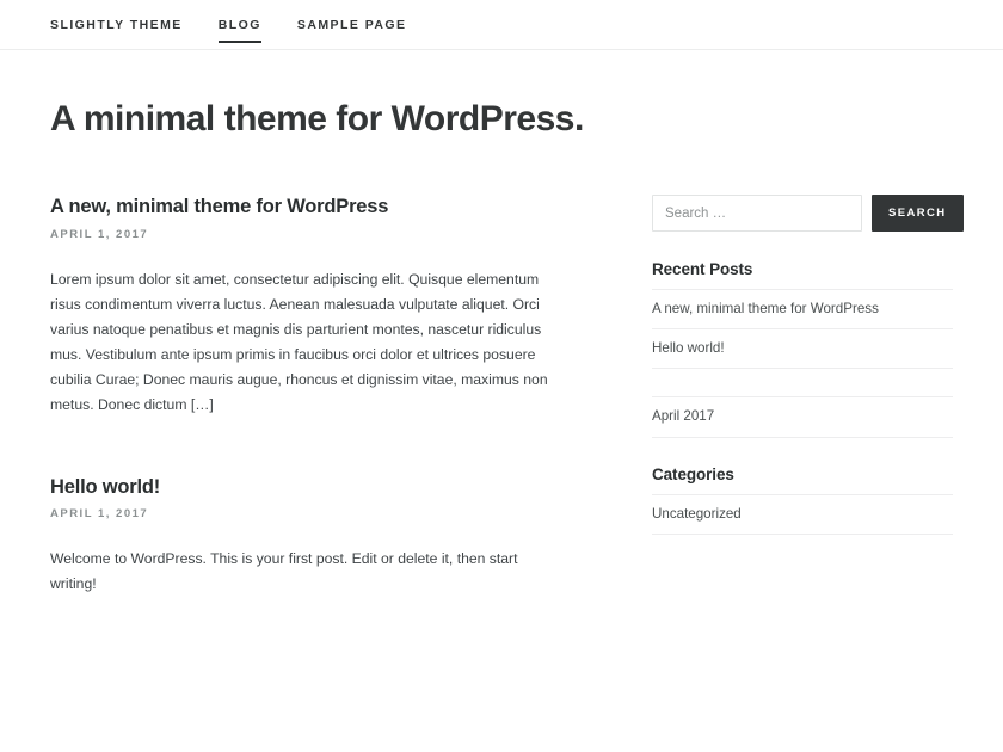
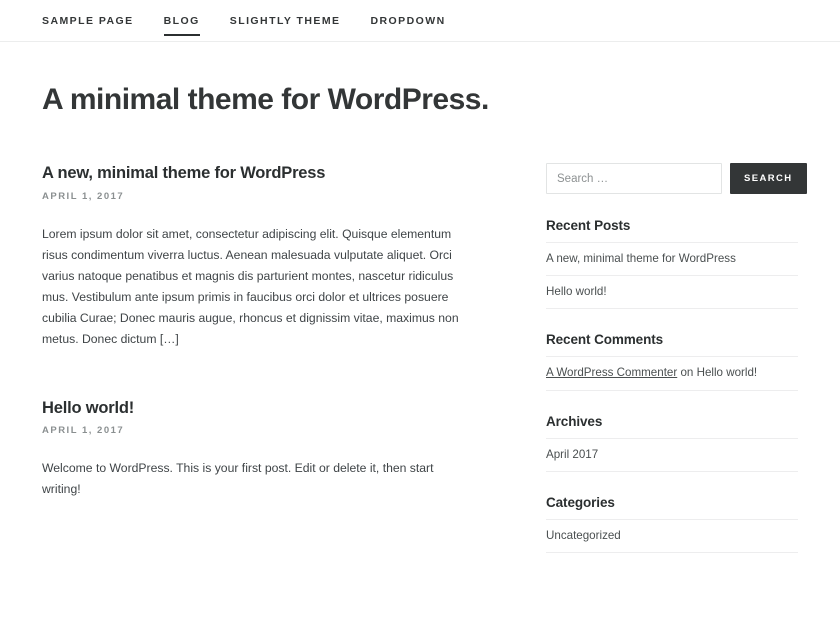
- SLIGHTLY THEME
+ SAMPLE PAGE
  BLOG
- SAMPLE PAGE
+ SLIGHTLY THEME
+ DROPDOWN
  A minimal theme for WordPress.
  A new, minimal theme for WordPress
  APRIL 1, 2017
  Lorem ipsum dolor sit amet, consectetur adipiscing elit. Quisque elementum risus condimentum viverra luctus. Aenean malesuada vulputate aliquet. Orci varius natoque penatibus et magnis dis parturient montes, nascetur ridiculus mus. Vestibulum ante ipsum primis in faucibus orci dolor et ultrices posuere cubilia Curae; Donec mauris augue, rhoncus et dignissim vitae, maximus non metus. Donec dictum […]
  Hello world!
  APRIL 1, 2017
  Welcome to WordPress. This is your first post. Edit or delete it, then start writing!
  Search …
  SEARCH
  Recent Posts
  A new, minimal theme for WordPress
  Hello world!
+ Recent Comments
+ A WordPress Commenter on Hello world!
+ Archives
  April 2017
  Categories
  Uncategorized
